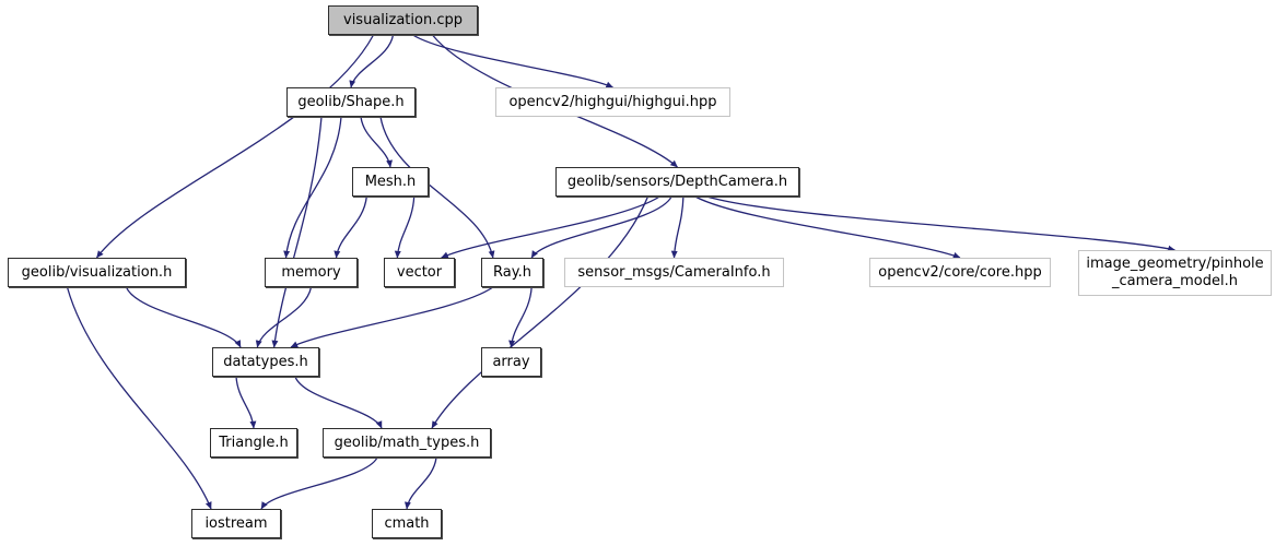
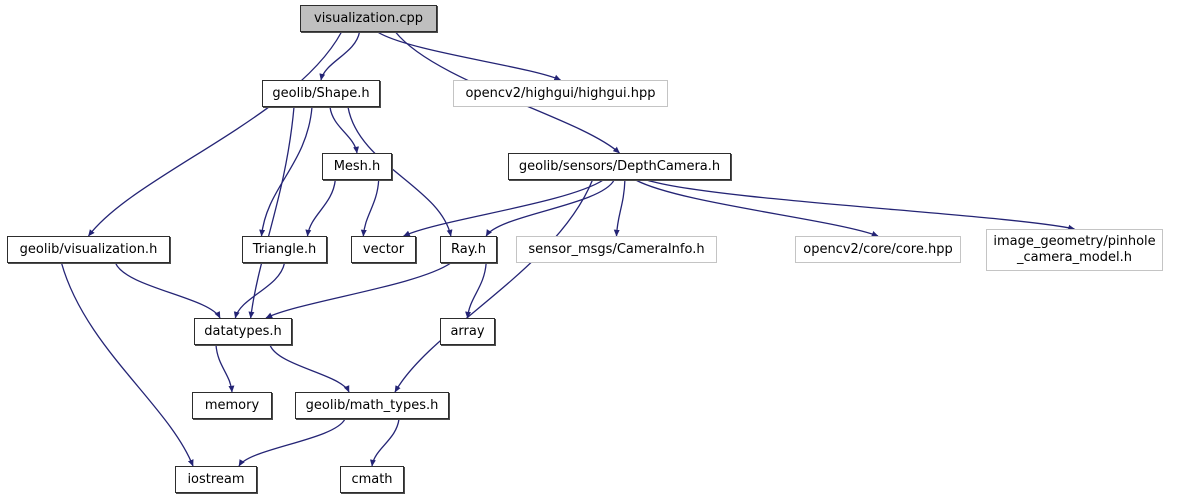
  visualization.cpp
  geolib/Shape.h
  opencv2/highgui/highgui.hpp
  Mesh.h
  geolib/sensors/DepthCamera.h
  geolib/visualization.h
- memory
+ Triangle.h
  vector
  Ray.h
  sensor_msgs/CameraInfo.h
  opencv2/core/core.hpp
  image_geometry/pinhole
  _camera_model.h
  datatypes.h
  array
- Triangle.h
+ memory
  geolib/math_types.h
  iostream
  cmath
